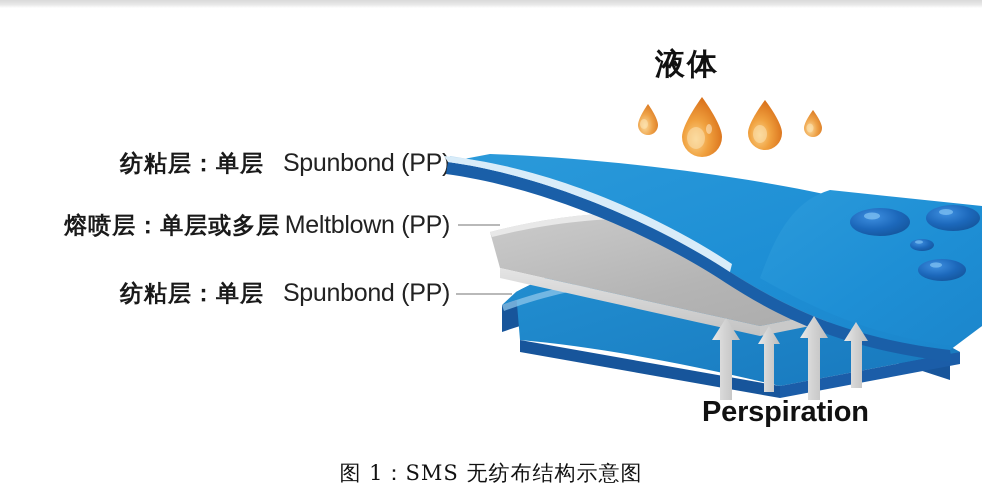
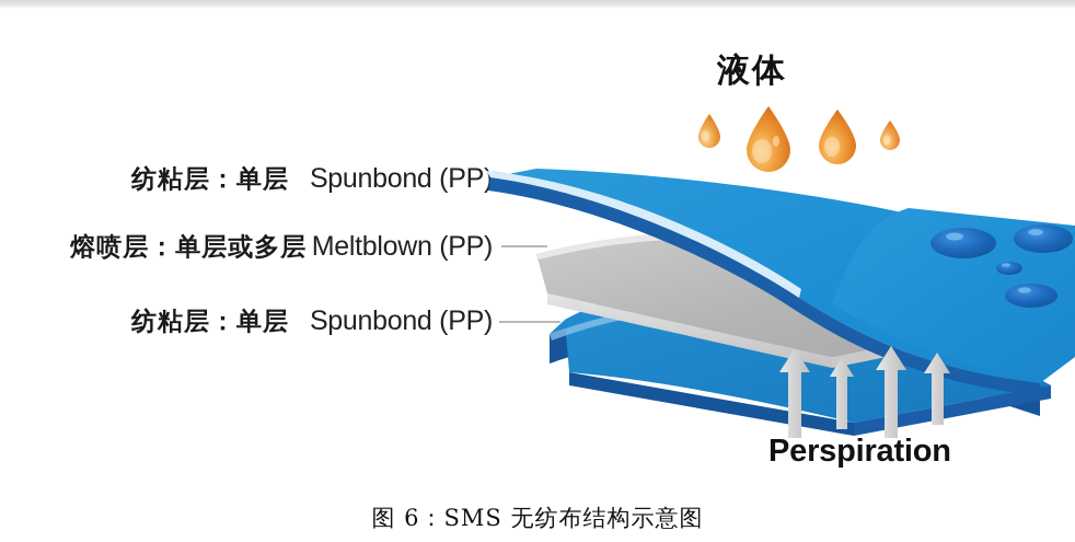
  液体
  纺粘层：单层 Spunbond (PP)
  熔喷层：单层或多层 Meltblown (PP)
  纺粘层：单层 Spunbond (PP)
  Perspiration
- 图 1：SMS 无纺布结构示意图
+ 图 6：SMS 无纺布结构示意图
